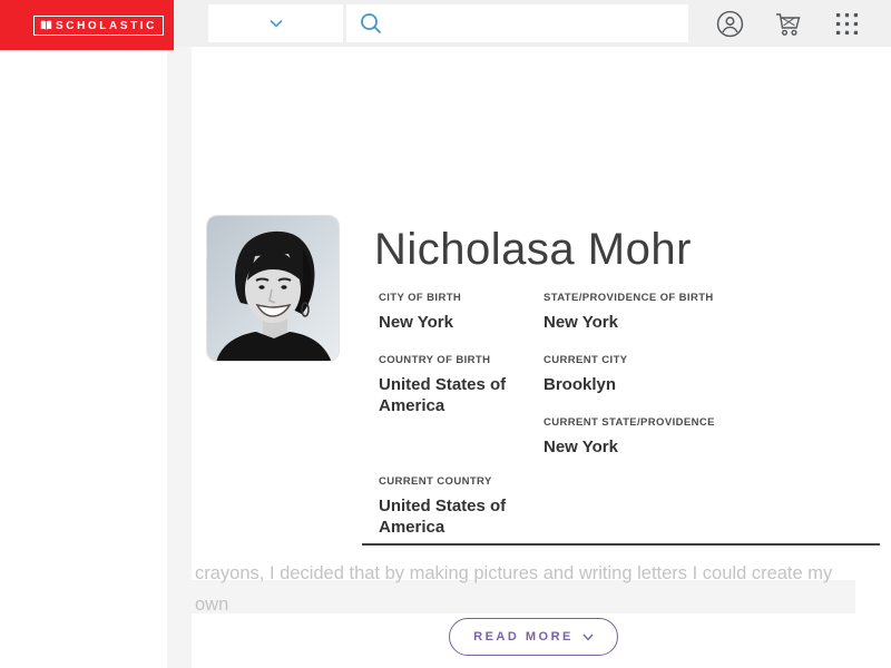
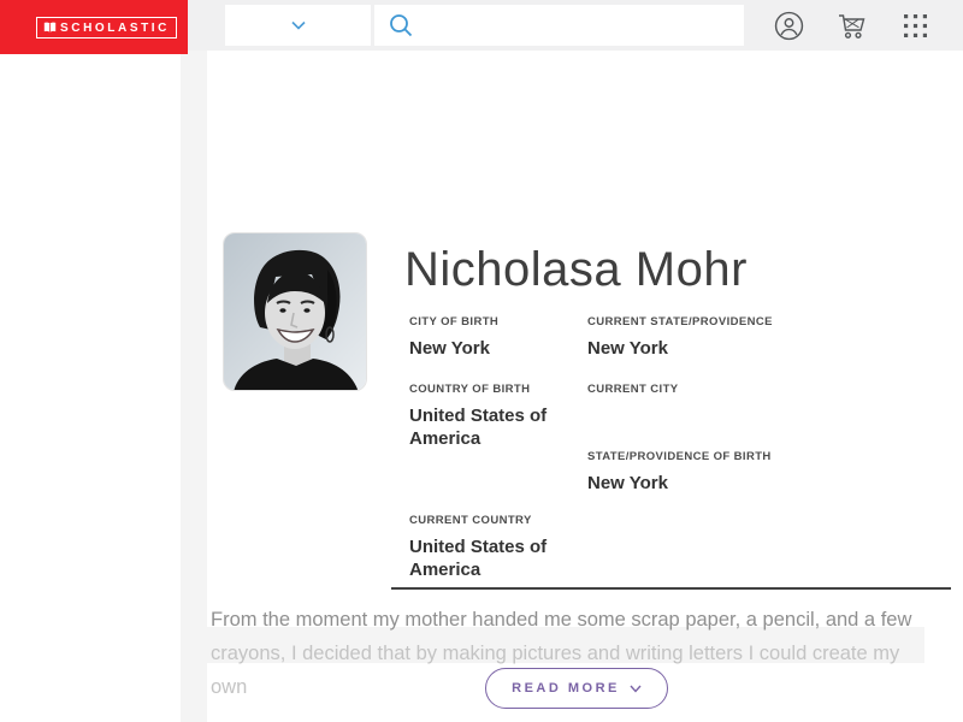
  SCHOLASTIC
  Nicholasa Mohr
  CITY OF BIRTH
  New York
  COUNTRY OF BIRTH
  United States of America
  CURRENT COUNTRY
  United States of America
- STATE/PROVIDENCE OF BIRTH
+ CURRENT STATE/PROVIDENCE
  New York
  CURRENT CITY
- Brooklyn
- CURRENT STATE/PROVIDENCE
+ STATE/PROVIDENCE OF BIRTH
  New York
+ From the moment my mother handed me some scrap paper, a pencil, and a few
  crayons, I decided that by making pictures and writing letters I could create my own
  READ MORE
